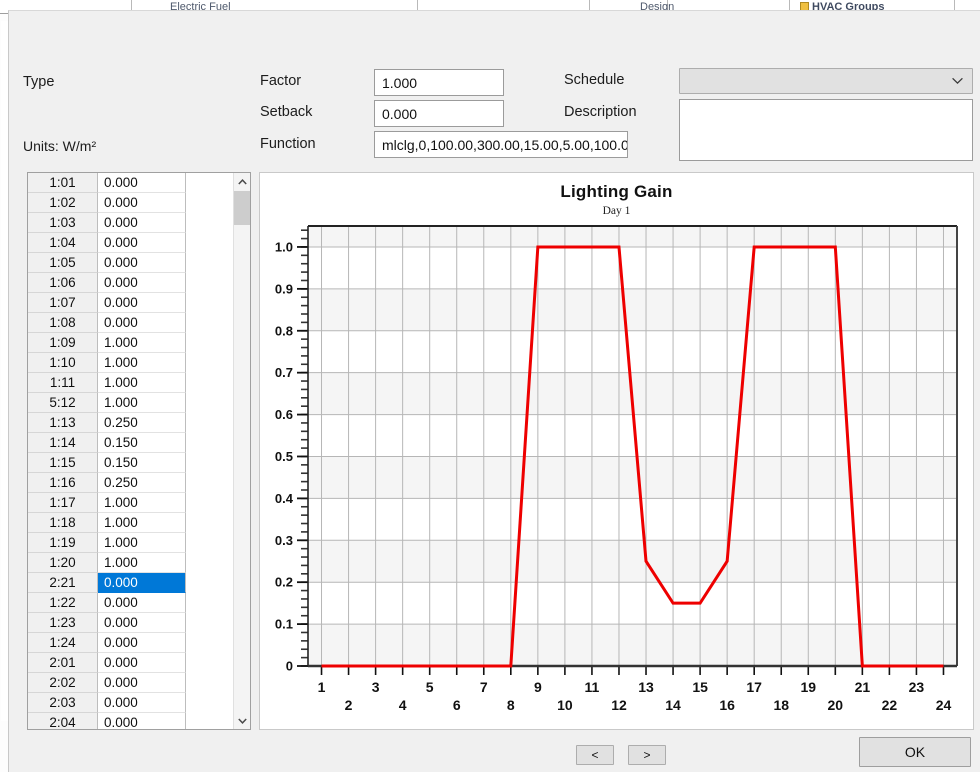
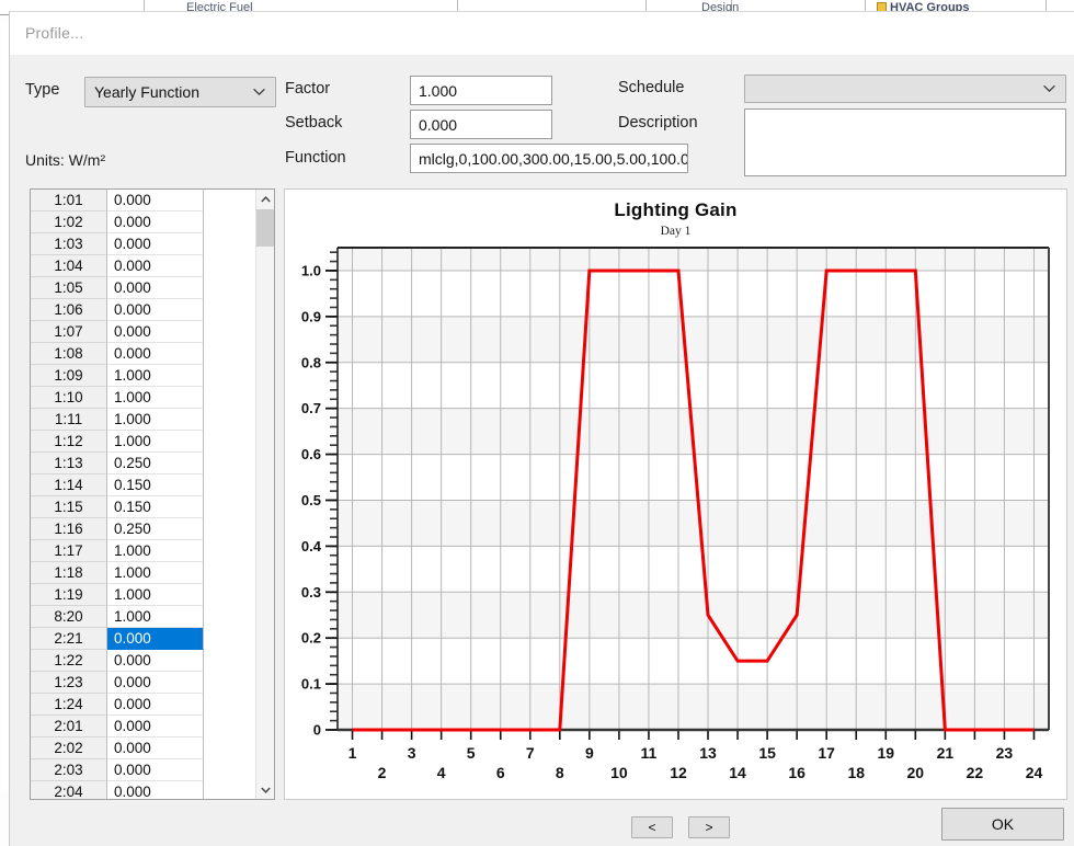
  Electric Fuel
  Design
  HVAC Groups
+ Profile...
  Type
+ Yearly Function
  Units: W/m²
  Factor
  1.000
  Setback
  0.000
  Function
  mlclg,0,100.00,300.00,15.00,5.00,100.0
  Schedule
  Description
  1:01
  0.000
  1:02
  0.000
  1:03
  0.000
  1:04
  0.000
  1:05
  0.000
  1:06
  0.000
  1:07
  0.000
  1:08
  0.000
  1:09
  1.000
  1:10
  1.000
  1:11
  1.000
- 5:12
+ 1:12
  1.000
  1:13
  0.250
  1:14
  0.150
  1:15
  0.150
  1:16
  0.250
  1:17
  1.000
  1:18
  1.000
  1:19
  1.000
- 1:20
+ 8:20
  1.000
  2:21
  0.000
  1:22
  0.000
  1:23
  0.000
  1:24
  0.000
  2:01
  0.000
  2:02
  0.000
  2:03
  0.000
  2:04
  0.000
  Lighting Gain
  Day 1
  0
  0.1
  0.2
  0.3
  0.4
  0.5
  0.6
  0.7
  0.8
  0.9
  1.0
  1
  2
  3
  4
  5
  6
  7
  8
  9
  10
  11
  12
  13
  14
  15
  16
  17
  18
  19
  20
  21
  22
  23
  24
  <
  >
  OK
